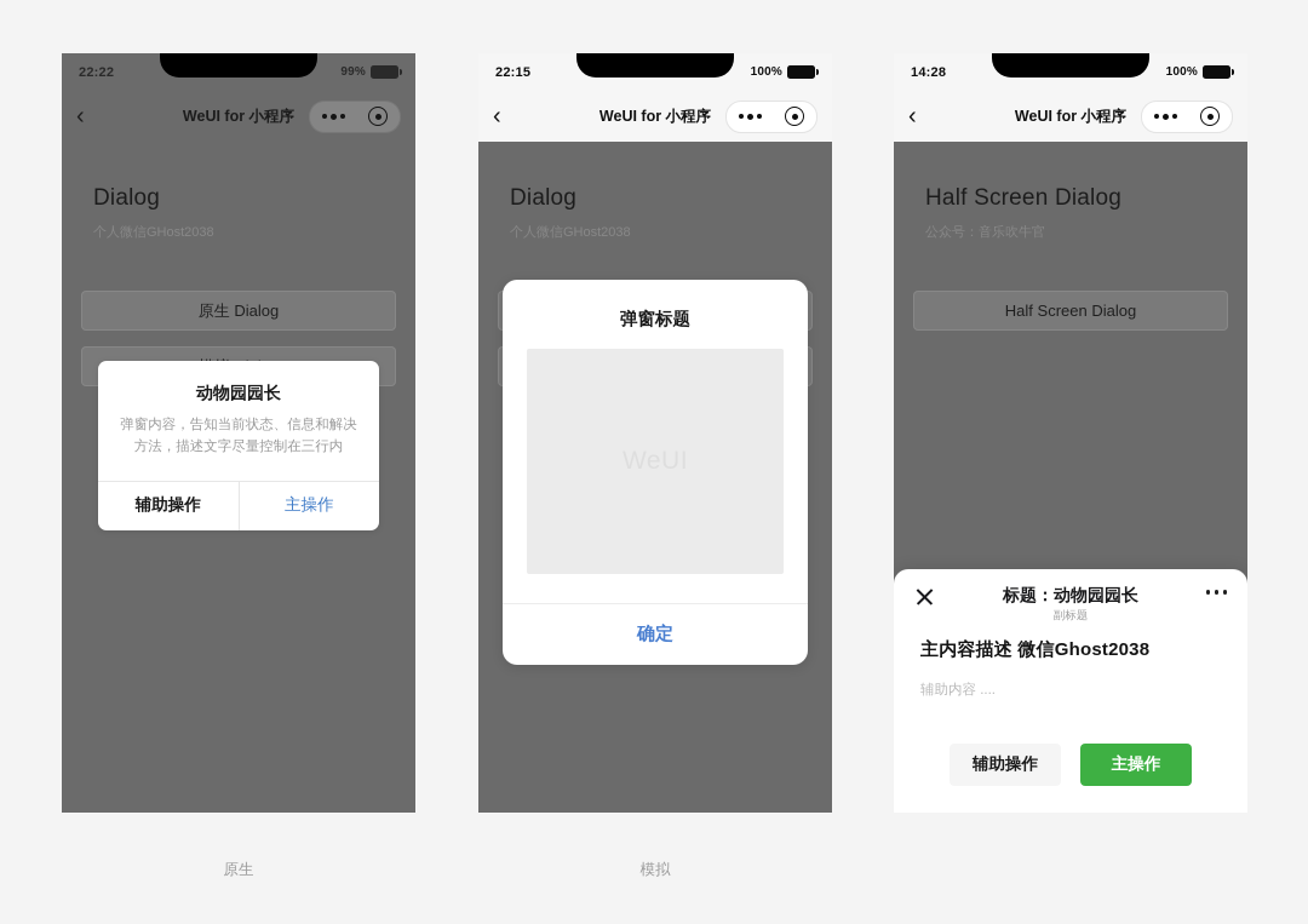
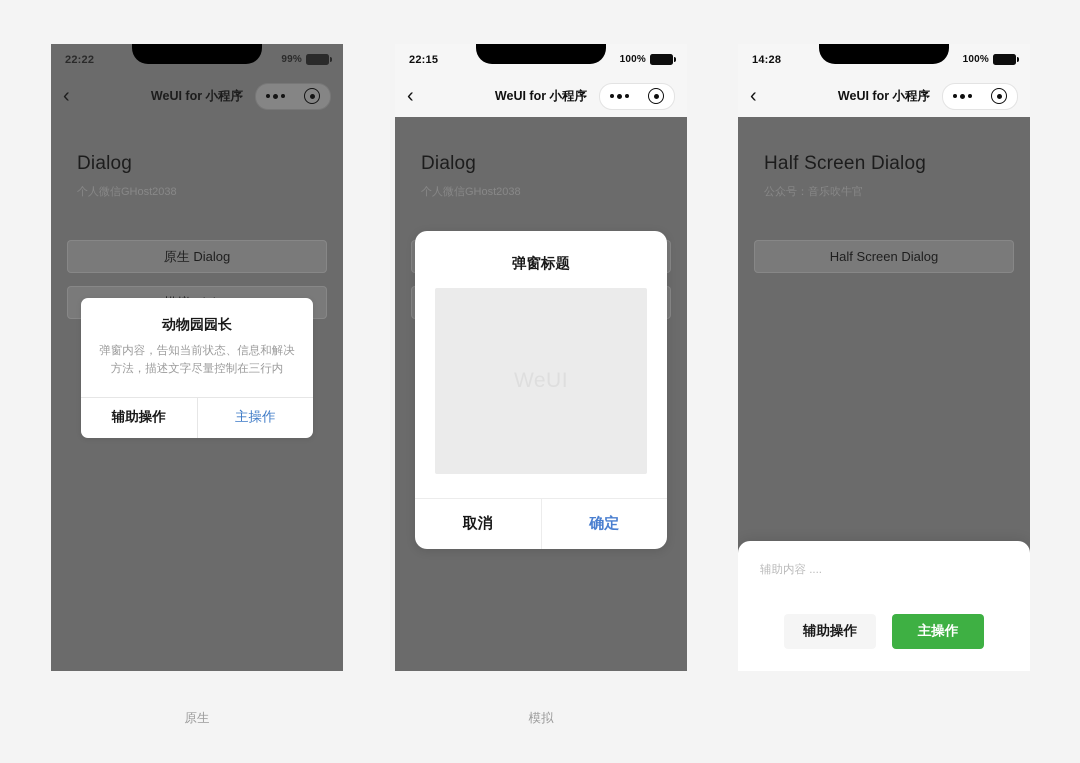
  22:22
  99%
  ‹
  WeUI for 小程序
  Dialog
  个人微信GHost2038
  原生 Dialog
  动物园园长
  弹窗内容，告知当前状态、信息和解决方法，描述文字尽量控制在三行内
  辅助操作
  主操作
  原生
  22:15
  100%
  ‹
  WeUI for 小程序
  Dialog
  个人微信GHost2038
  弹窗标题
+ 取消
  确定
  模拟
  14:28
  100%
  ‹
  WeUI for 小程序
  Half Screen Dialog
  公众号：音乐吹牛官
  Half Screen Dialog
- 标题：动物园园长
- 副标题
- 主内容描述 微信Ghost2038
  辅助内容 ....
  辅助操作
  主操作
